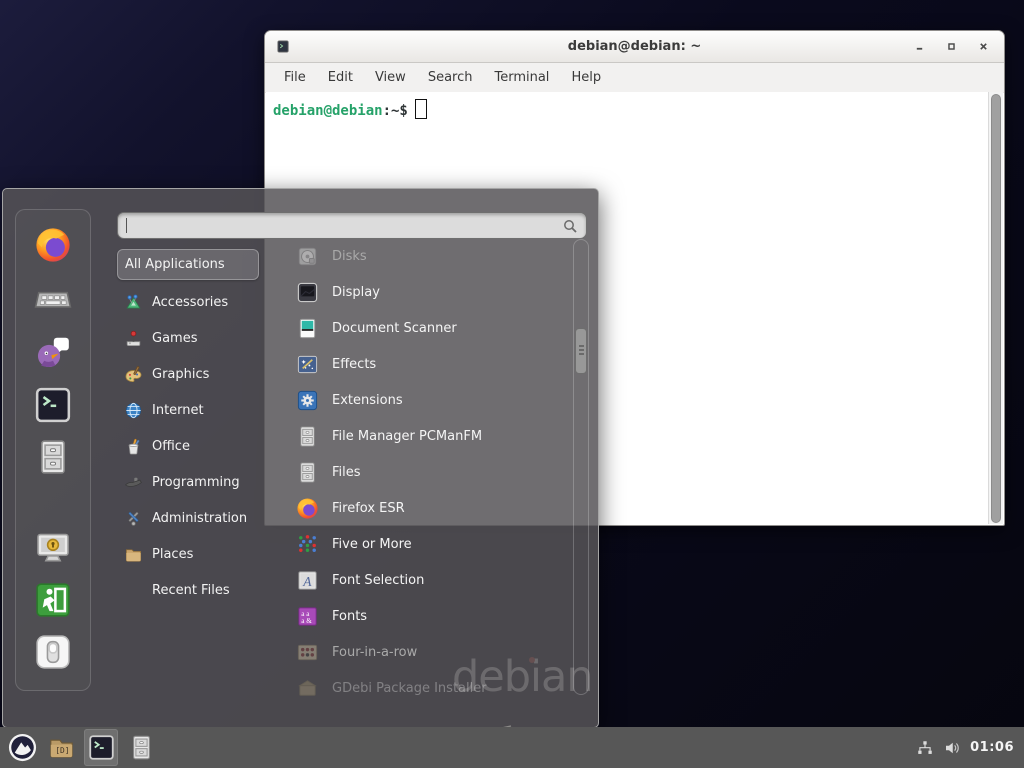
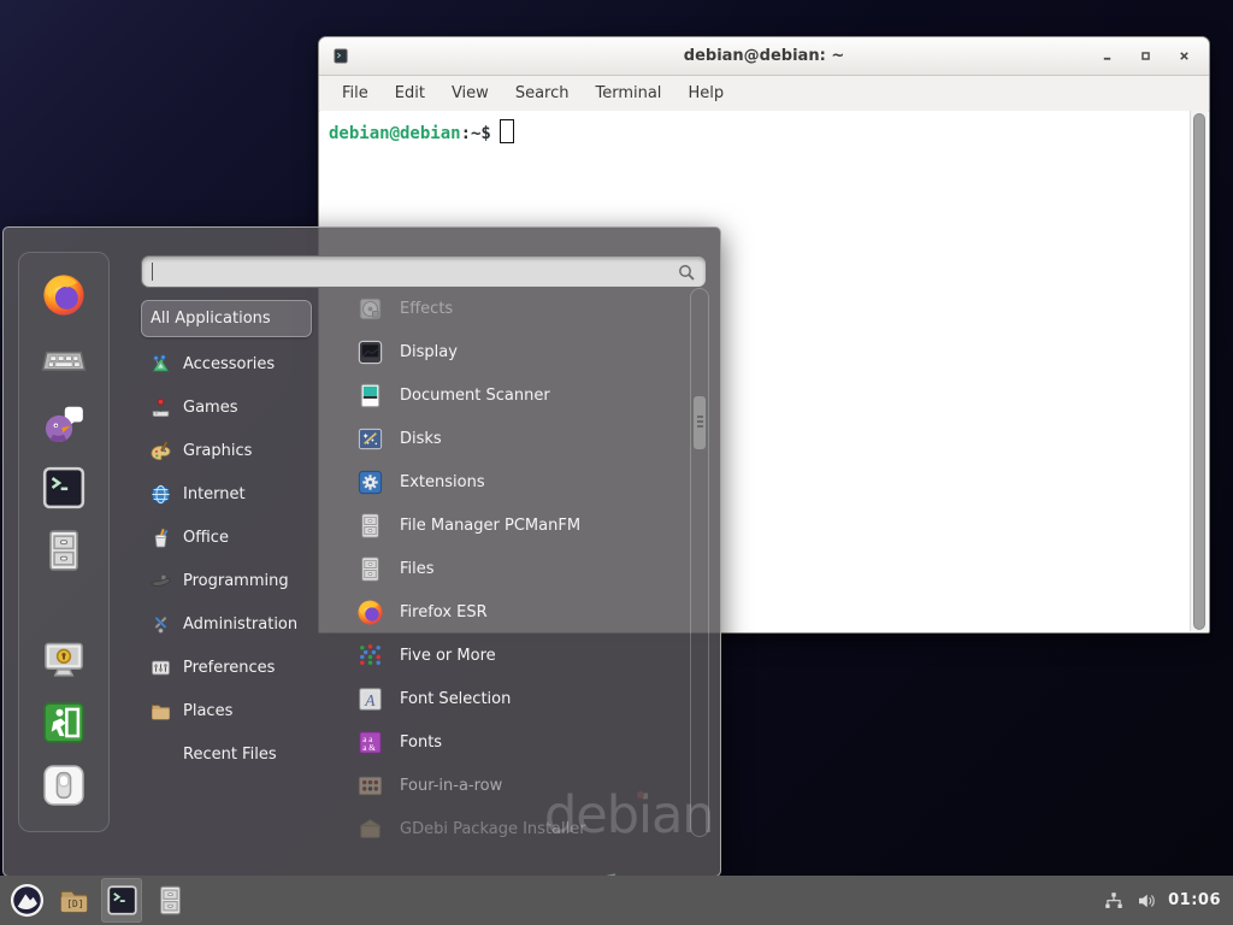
  debian
  debian@debian: ~
  File
  Edit
  View
  Search
  Terminal
  Help
  debian@debian:~$
  All Applications
  Accessories
  Games
  Graphics
  Internet
  Office
  Programming
  Administration
+ Preferences
  Places
  Recent Files
- Disks
+ Effects
  Display
  Document Scanner
- Effects
+ Disks
  Extensions
  File Manager PCManFM
  Files
  Firefox ESR
  Five or More
  A
  Font Selection
  a a
  a &
  Fonts
  Four-in-a-row
  GDebi Package Installer
  [D]
  01:06
